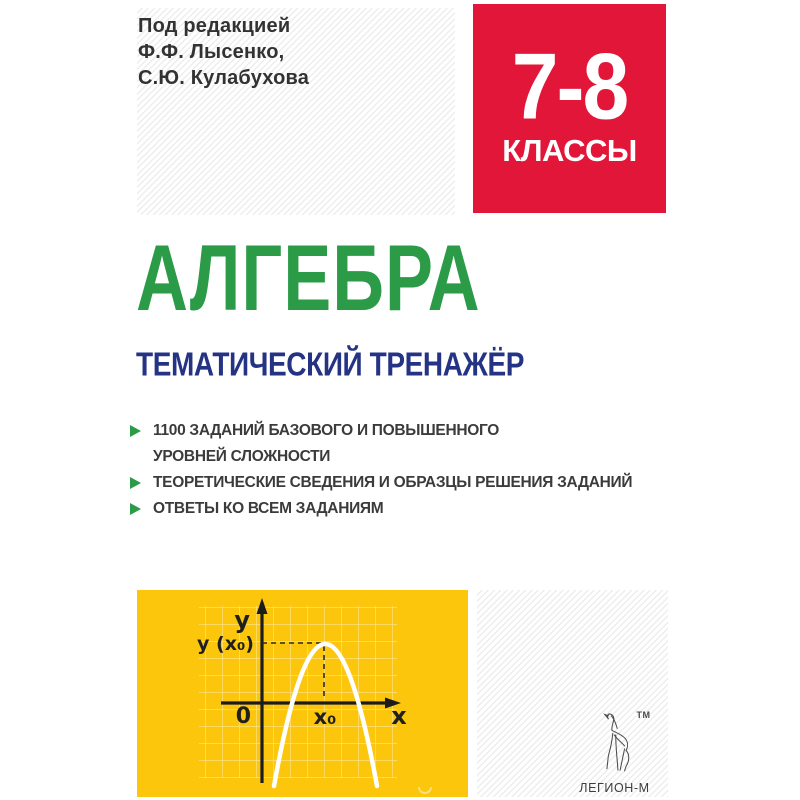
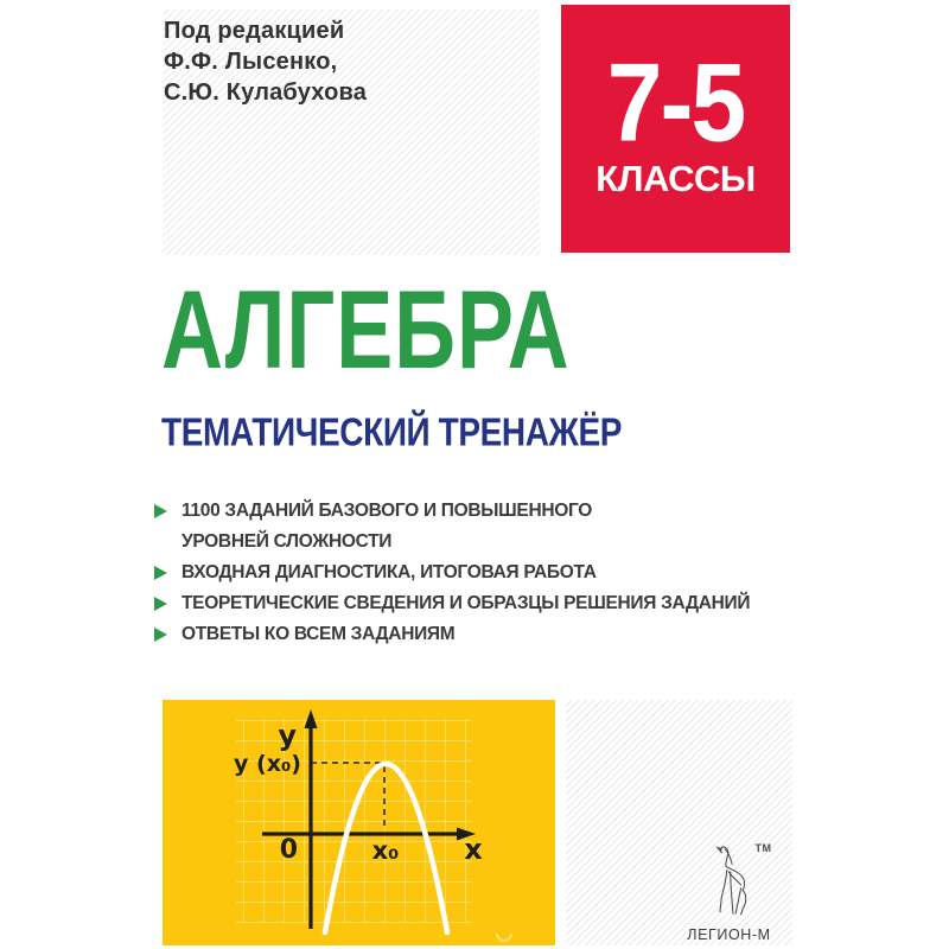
  Под редакцией
  Ф.Ф. Лысенко,
  С.Ю. Кулабухова
- 7-8
+ 7-5
  КЛАССЫ
  АЛГЕБРА
  ТЕМАТИЧЕСКИЙ ТРЕНАЖЁР
  1100 ЗАДАНИЙ БАЗОВОГО И ПОВЫШЕННОГО
  УРОВНЕЙ СЛОЖНОСТИ
+ ВХОДНАЯ ДИАГНОСТИКА, ИТОГОВАЯ РАБОТА
  ТЕОРЕТИЧЕСКИЕ СВЕДЕНИЯ И ОБРАЗЦЫ РЕШЕНИЯ ЗАДАНИЙ
  ОТВЕТЫ КО ВСЕМ ЗАДАНИЯМ
  y
  y (x₀)
  0
  x₀
  x
  ТМ
  ЛЕГИОН-М
